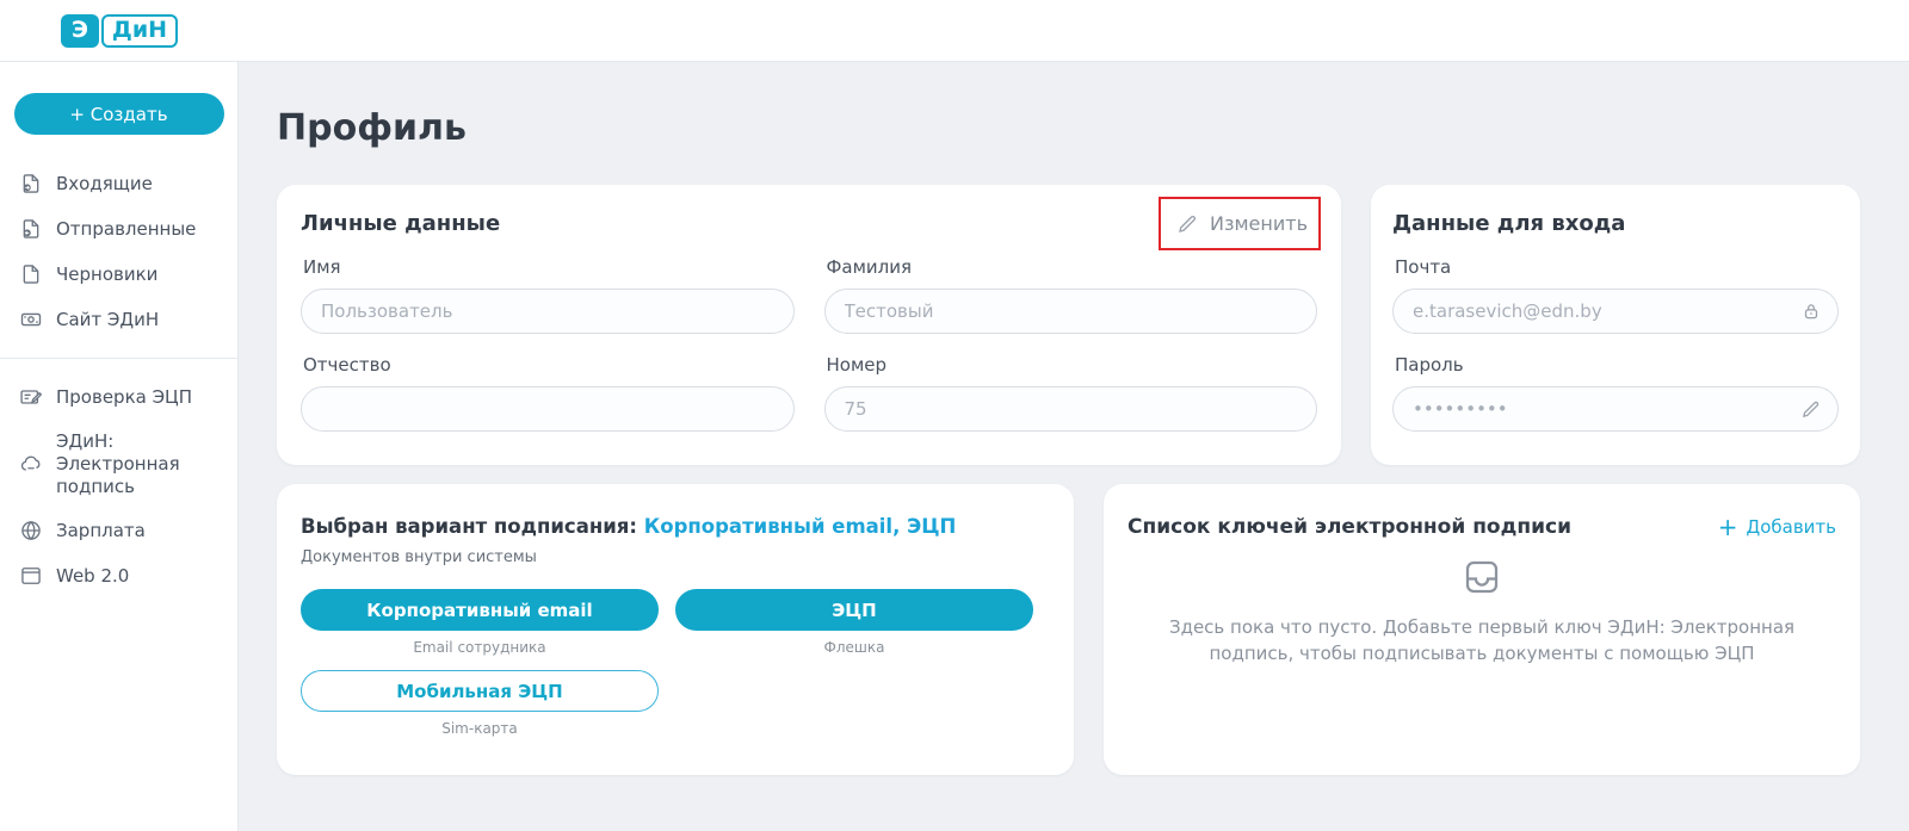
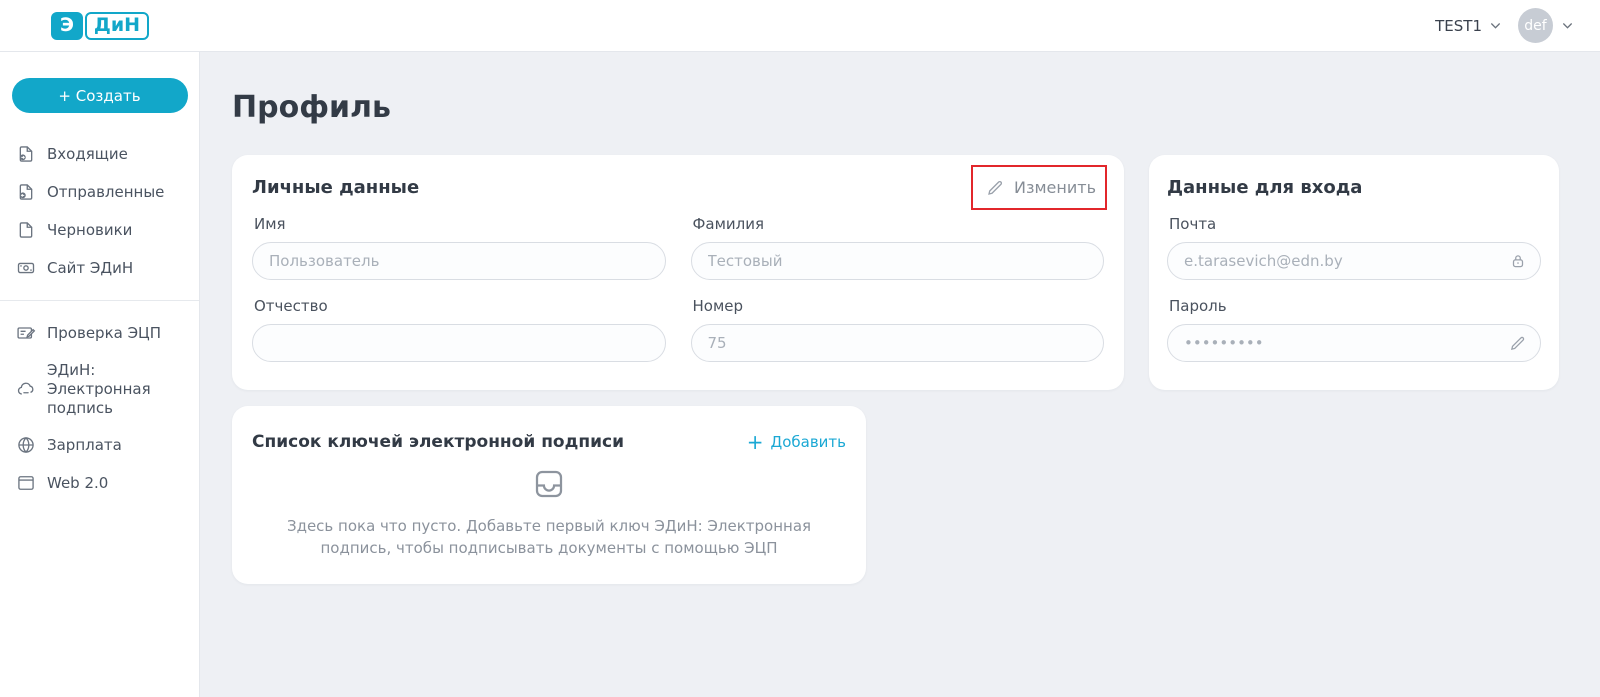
  Э
  ДиН
+ TEST1
+ def
  + Создать
  Входящие
  Отправленные
  Черновики
  Сайт ЭДиН
  Проверка ЭЦП
  ЭДиН: Электронная подпись
  Зарплата
  Web 2.0
  Профиль
  Личные данные
  Изменить
  Имя
  Пользователь
  Фамилия
  Тестовый
  Отчество
  Номер
  75
  Данные для входа
  Почта
  e.tarasevich@edn.by
  Пароль
  •••••••••
- Выбран вариант подписания: Корпоративный email, ЭЦП
- Документов внутри системы
- Корпоративный email
- Email сотрудника
- ЭЦП
- Флешка
- Мобильная ЭЦП
- Sim-карта
  Список ключей электронной подписи
  +
  Добавить
  Здесь пока что пусто. Добавьте первый ключ ЭДиН: Электронная подпись, чтобы подписывать документы с помощью ЭЦП
